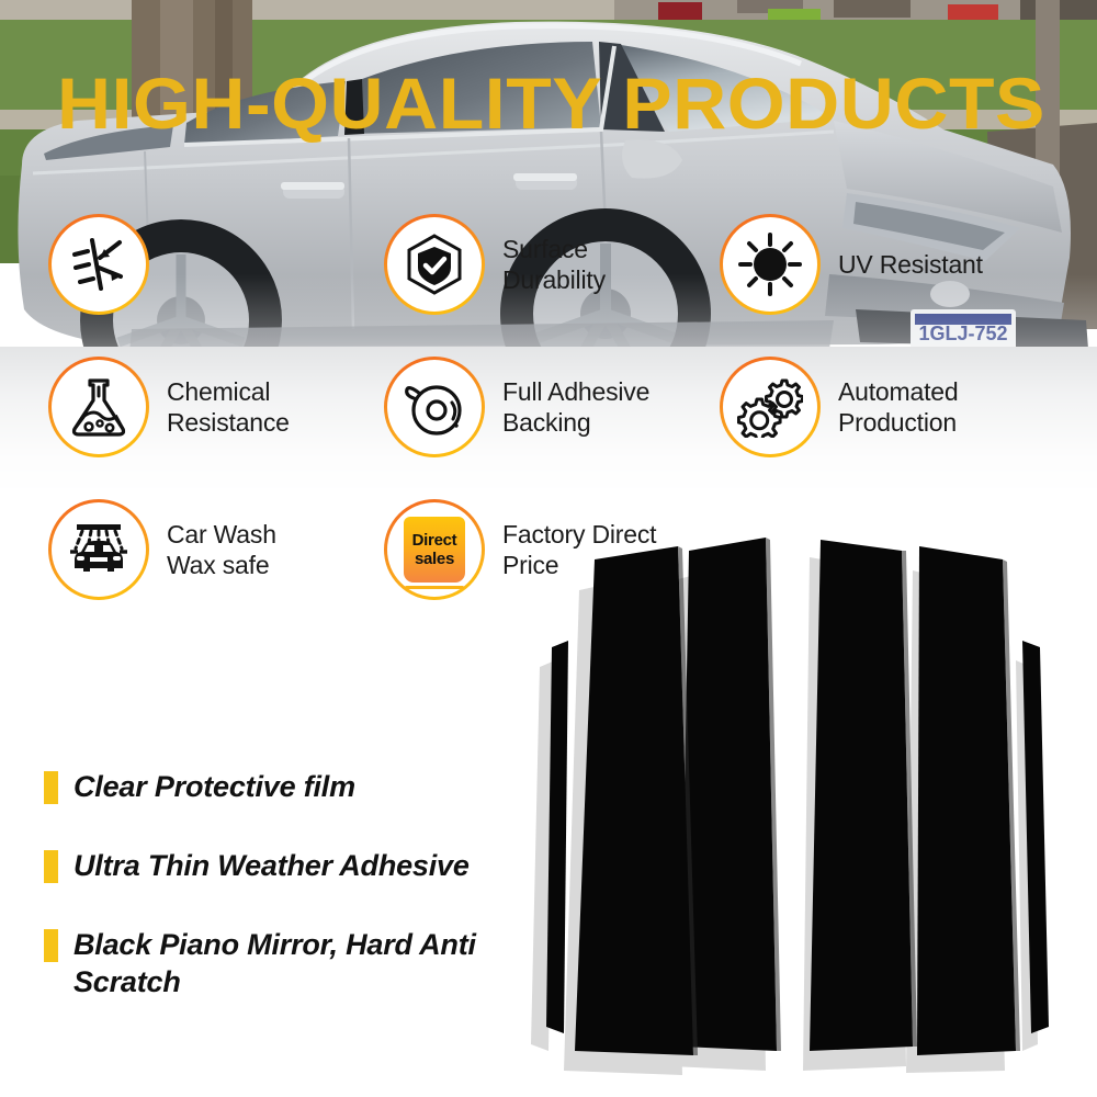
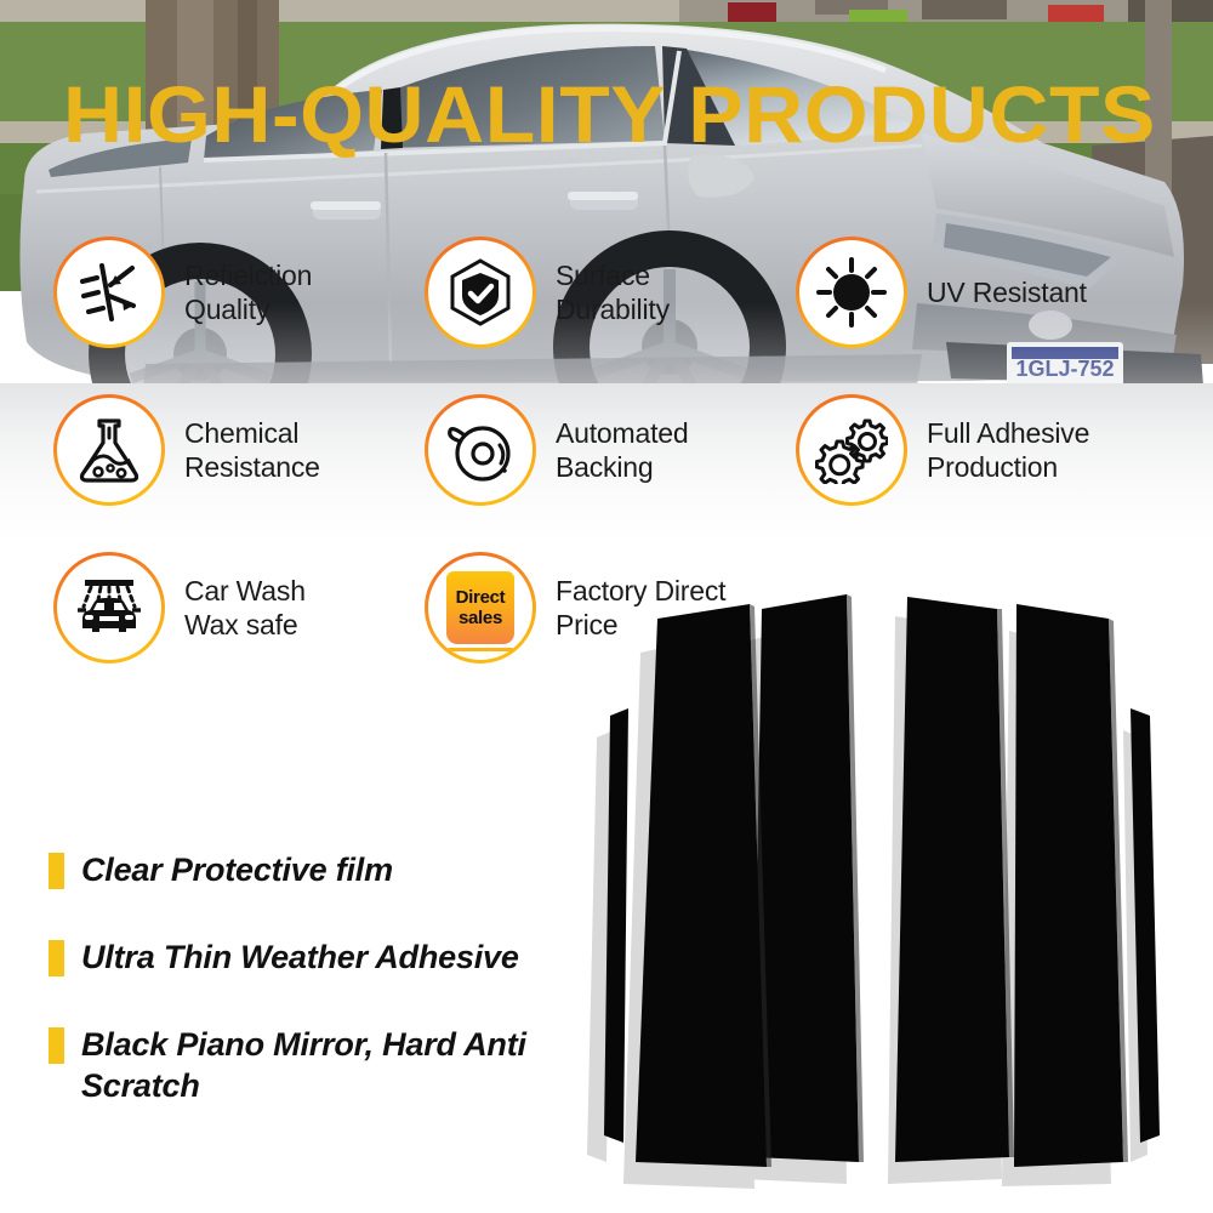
  HIGH-QUALITY PRODUCTS
+ Refielction
+ Quality
  Surface
  Durability
  UV Resistant
  Chemical
  Resistance
- Full Adhesive
+ Automated
  Backing
- Automated
+ Full Adhesive
  Production
  Car Wash
  Wax safe
  Direct
  sales
  Factory Direct
  Price
  Clear Protective film
  Ultra Thin Weather Adhesive
  Black Piano Mirror, Hard Anti Scratch
